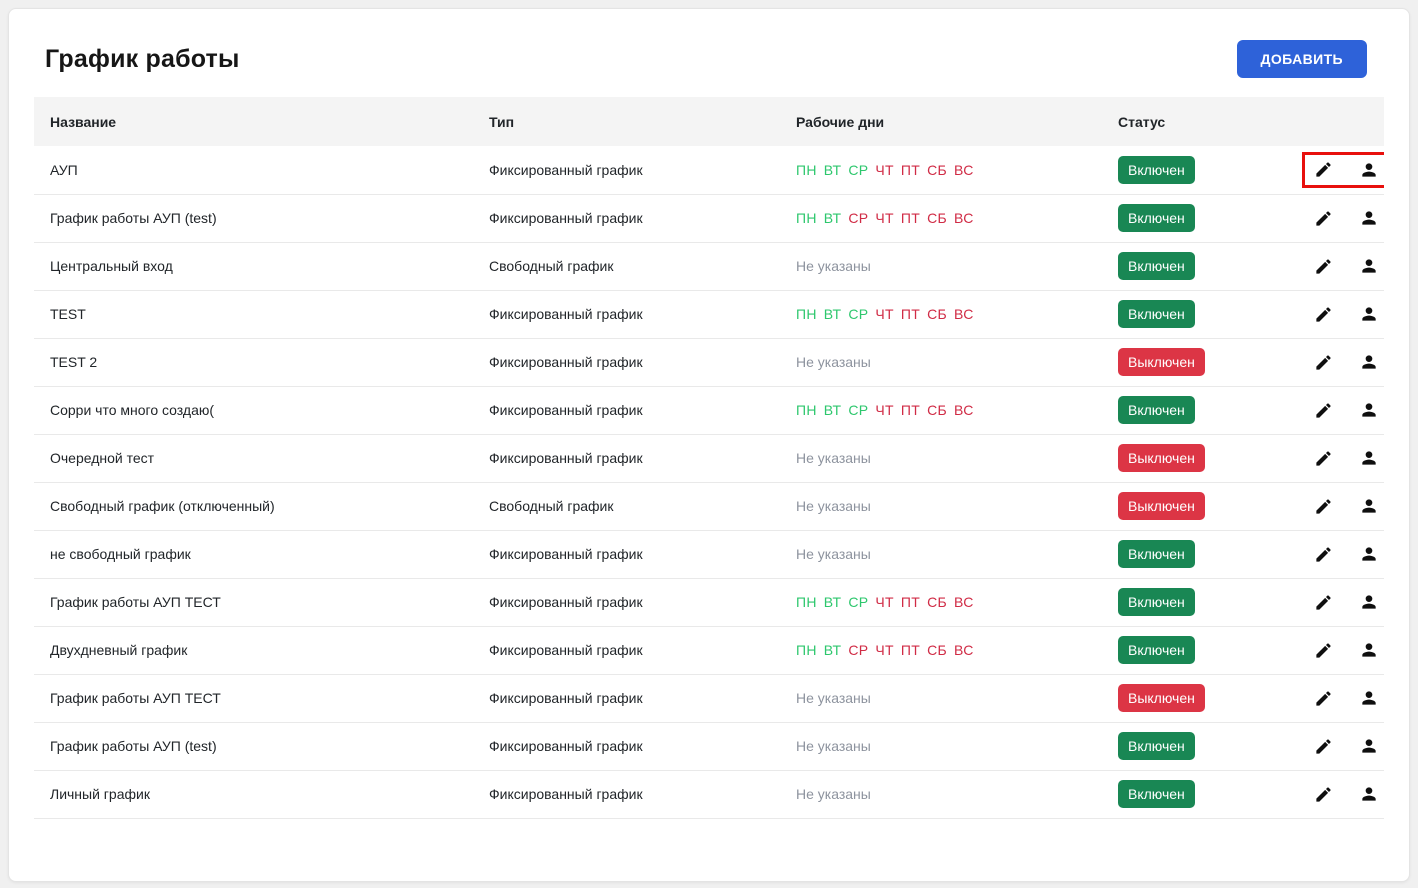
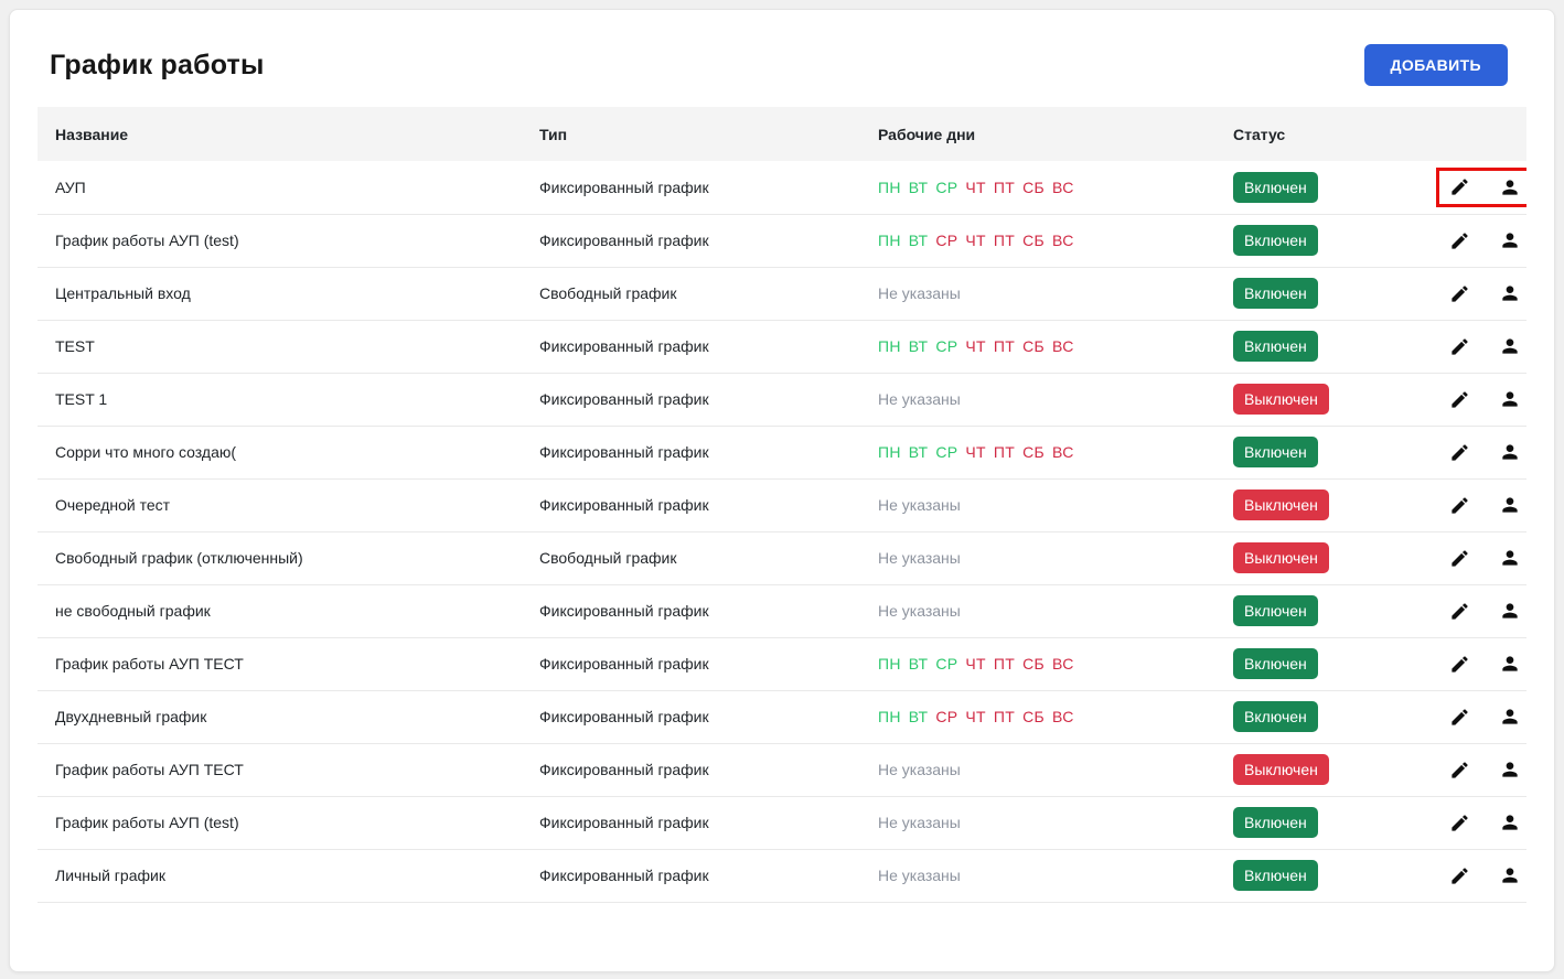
  График работы
  ДОБАВИТЬ
  Название	Тип	Рабочие дни	Статус
  АУП	Фиксированный график	ПН ВТ СР ЧТ ПТ СБ ВС	Включен
  График работы АУП (test)	Фиксированный график	ПН ВТ СР ЧТ ПТ СБ ВС	Включен
  Центральный вход	Свободный график	Не указаны	Включен
  TEST	Фиксированный график	ПН ВТ СР ЧТ ПТ СБ ВС	Включен
- TEST 2	Фиксированный график	Не указаны	Выключен
+ TEST 1	Фиксированный график	Не указаны	Выключен
  Сорри что много создаю(	Фиксированный график	ПН ВТ СР ЧТ ПТ СБ ВС	Включен
  Очередной тест	Фиксированный график	Не указаны	Выключен
  Свободный график (отключенный)	Свободный график	Не указаны	Выключен
  не свободный график	Фиксированный график	Не указаны	Включен
  График работы АУП ТЕСТ	Фиксированный график	ПН ВТ СР ЧТ ПТ СБ ВС	Включен
  Двухдневный график	Фиксированный график	ПН ВТ СР ЧТ ПТ СБ ВС	Включен
  График работы АУП ТЕСТ	Фиксированный график	Не указаны	Выключен
  График работы АУП (test)	Фиксированный график	Не указаны	Включен
  Личный график	Фиксированный график	Не указаны	Включен
